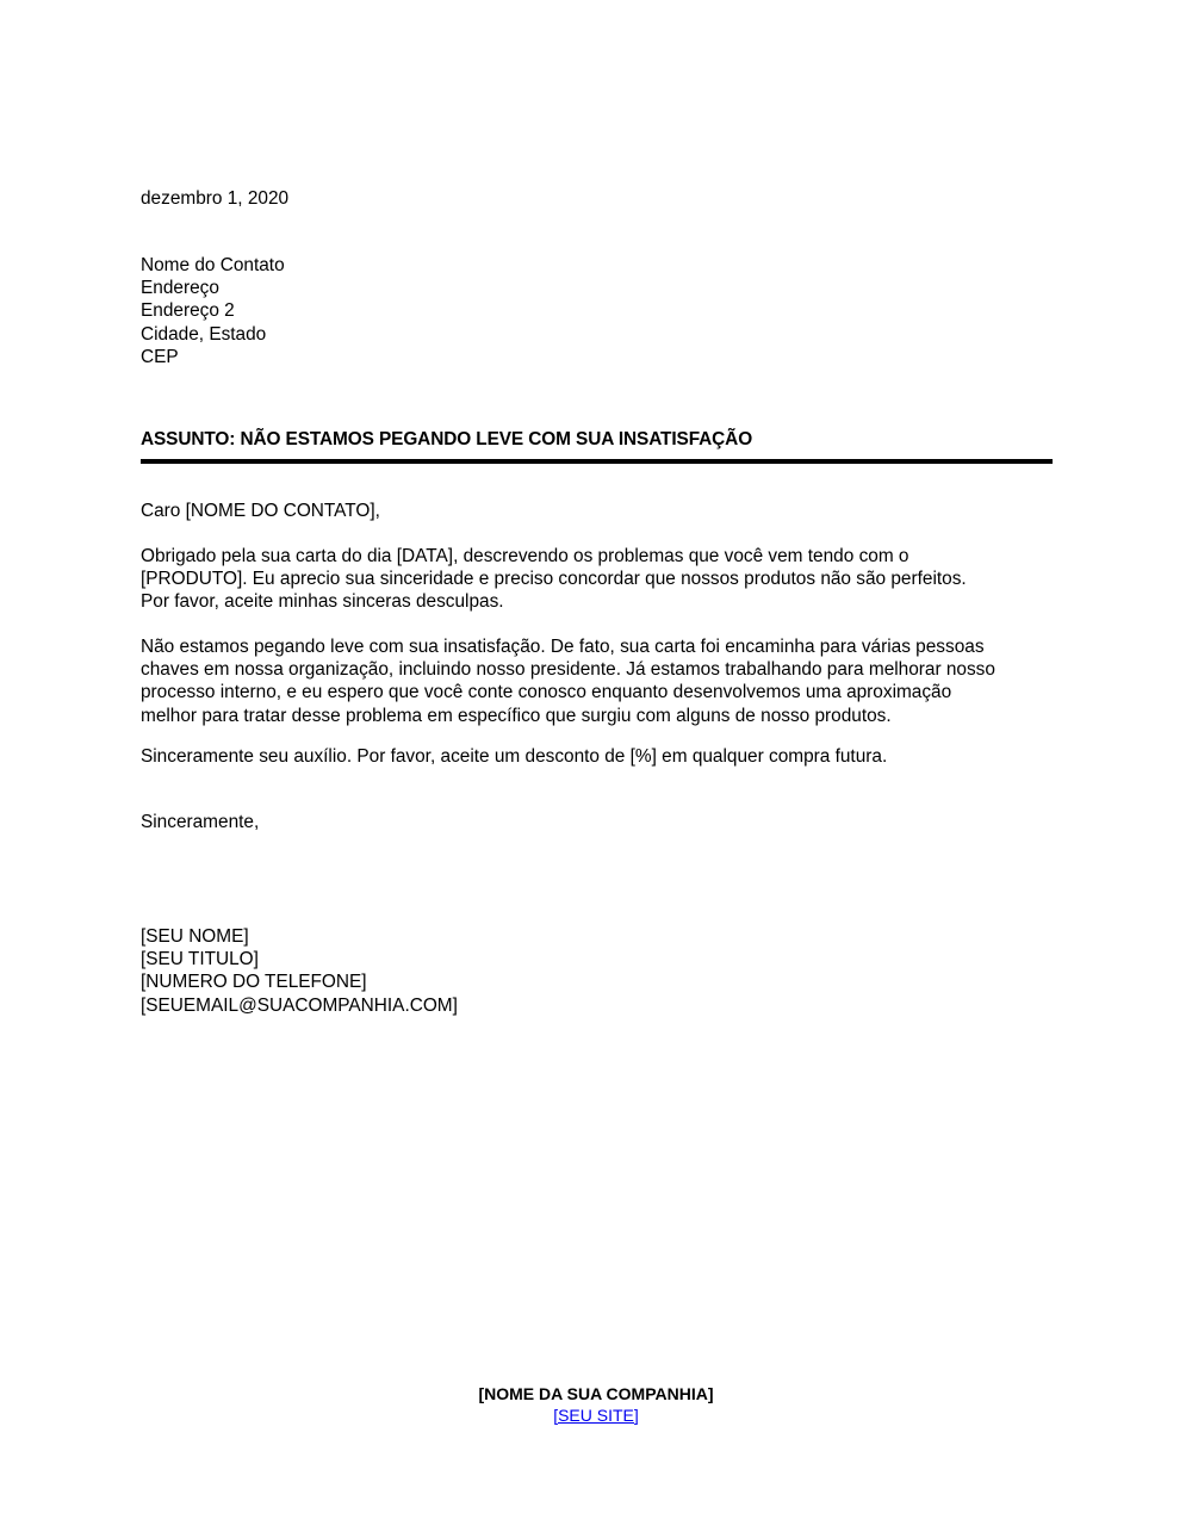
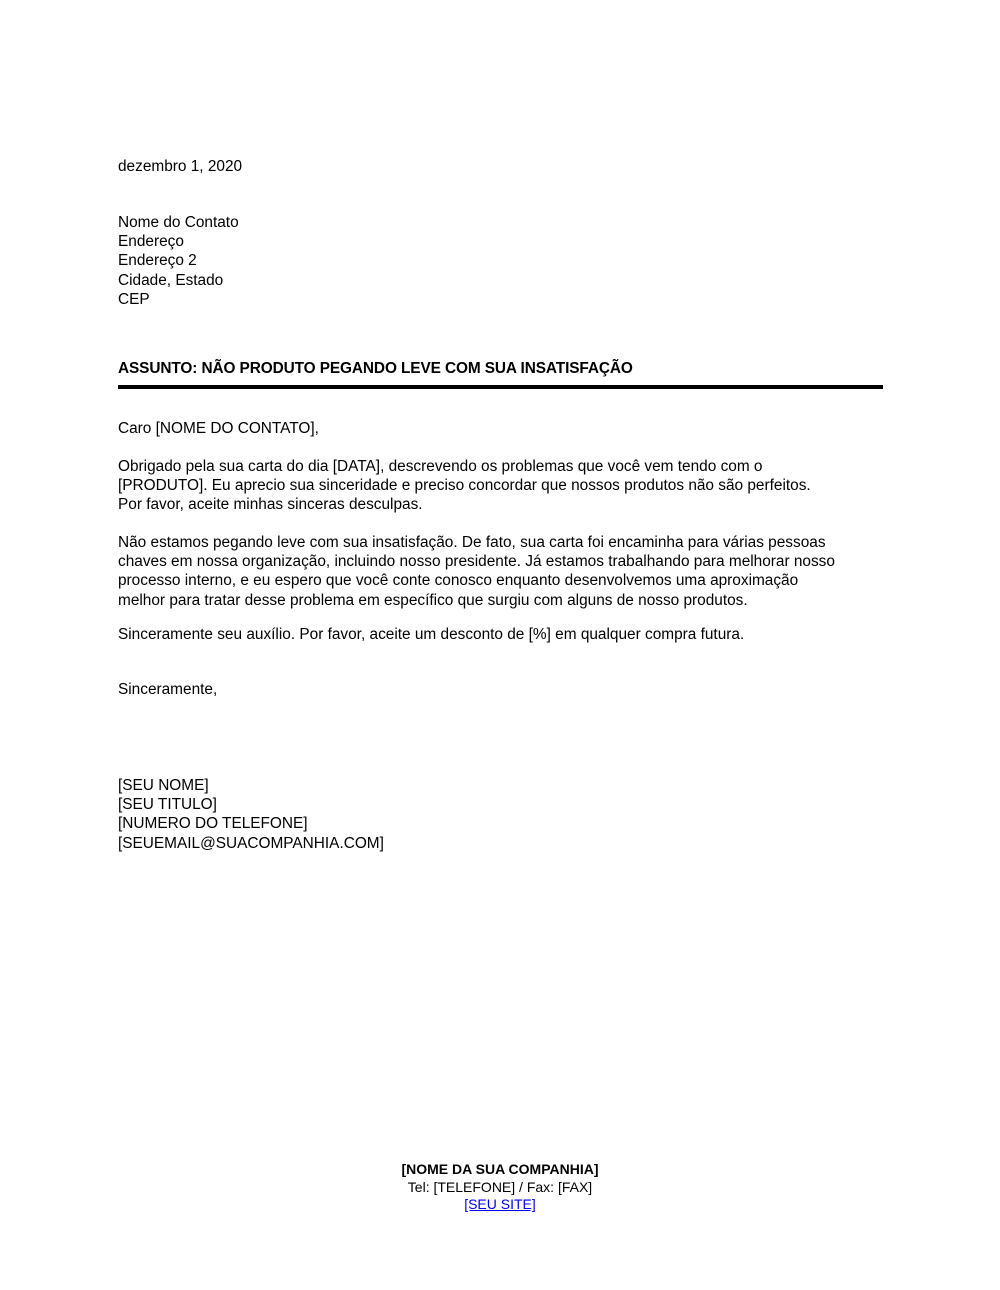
  dezembro 1, 2020
  Nome do Contato
  Endereço
  Endereço 2
  Cidade, Estado
  CEP
- ASSUNTO: NÃO ESTAMOS PEGANDO LEVE COM SUA INSATISFAÇÃO
+ ASSUNTO: NÃO PRODUTO PEGANDO LEVE COM SUA INSATISFAÇÃO
  Caro [NOME DO CONTATO],
  Obrigado pela sua carta do dia [DATA], descrevendo os problemas que você vem tendo com o
  [PRODUTO]. Eu aprecio sua sinceridade e preciso concordar que nossos produtos não são perfeitos.
  Por favor, aceite minhas sinceras desculpas.
  Não estamos pegando leve com sua insatisfação. De fato, sua carta foi encaminha para várias pessoas
  chaves em nossa organização, incluindo nosso presidente. Já estamos trabalhando para melhorar nosso
  processo interno, e eu espero que você conte conosco enquanto desenvolvemos uma aproximação
  melhor para tratar desse problema em específico que surgiu com alguns de nosso produtos.
  Sinceramente seu auxílio. Por favor, aceite um desconto de [%] em qualquer compra futura.
  Sinceramente,
  [SEU NOME]
  [SEU TITULO]
  [NUMERO DO TELEFONE]
  [SEUEMAIL@SUACOMPANHIA.COM]
  [NOME DA SUA COMPANHIA]
+ Tel: [TELEFONE] / Fax: [FAX]
  [SEU SITE]
